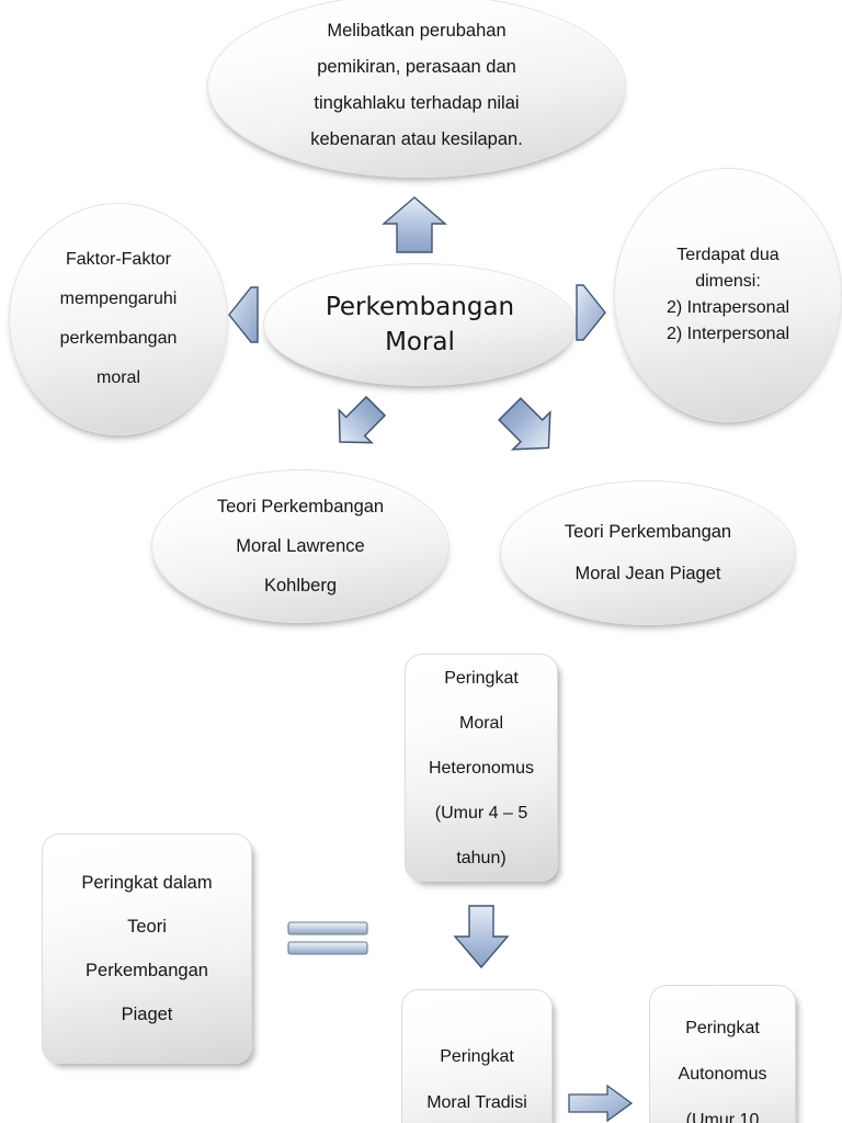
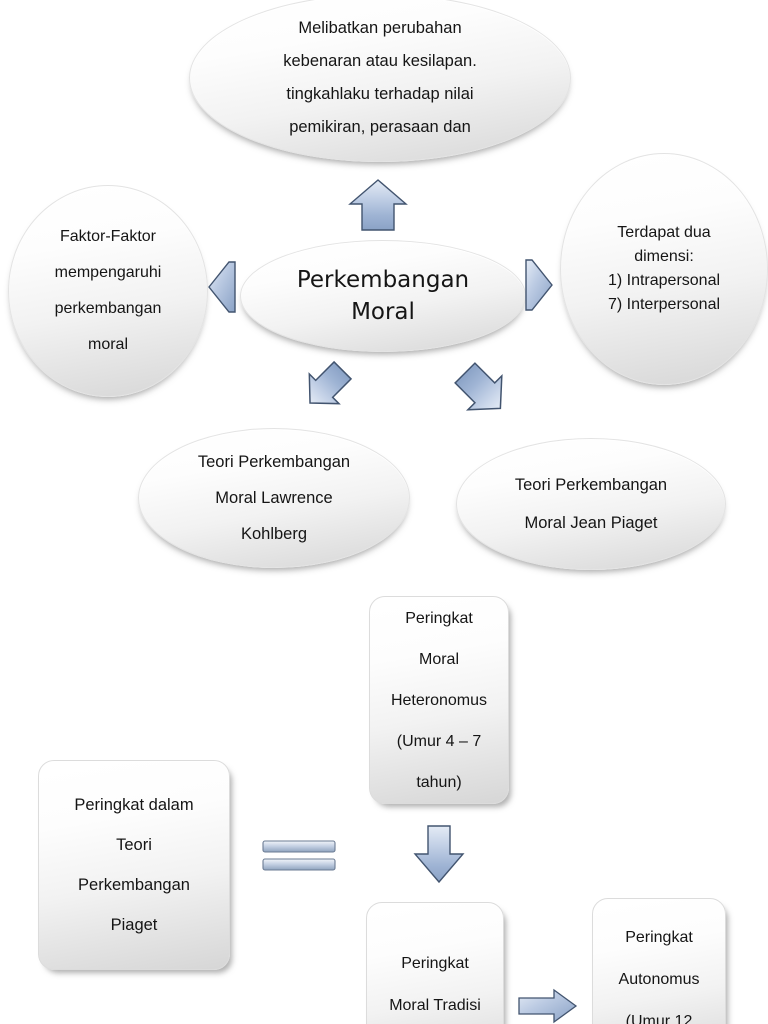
  Melibatkan perubahan
- pemikiran, perasaan dan
+ kebenaran atau kesilapan.
  tingkahlaku terhadap nilai
- kebenaran atau kesilapan.
+ pemikiran, perasaan dan
  Faktor-Faktor
  mempengaruhi
  perkembangan
  moral
  Terdapat dua
  dimensi:
- 2) Intrapersonal
+ 1) Intrapersonal
- 2) Interpersonal
+ 7) Interpersonal
  Perkembangan
  Moral
  Teori Perkembangan
  Moral Lawrence
  Kohlberg
  Teori Perkembangan
  Moral Jean Piaget
  Peringkat
  Moral
  Heteronomus
- (Umur 4 – 5
+ (Umur 4 – 7
  tahun)
  Peringkat dalam
  Teori
  Perkembangan
  Piaget
  Peringkat
  Moral Tradisi
  Peringkat
  Autonomus
- (Umur 10
+ (Umur 12
